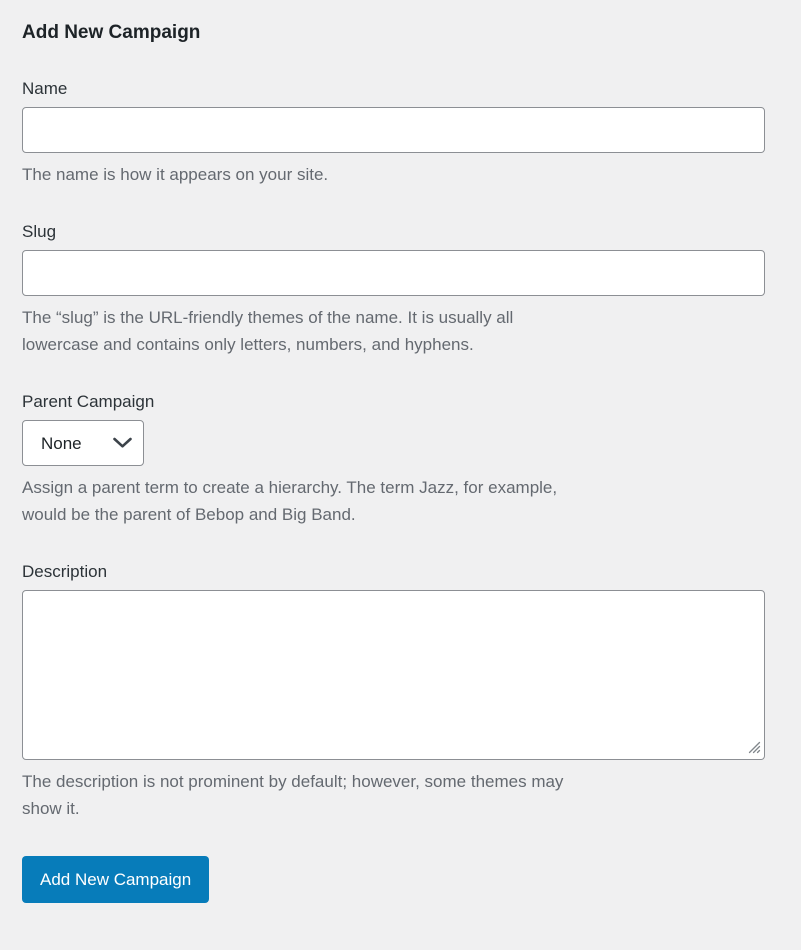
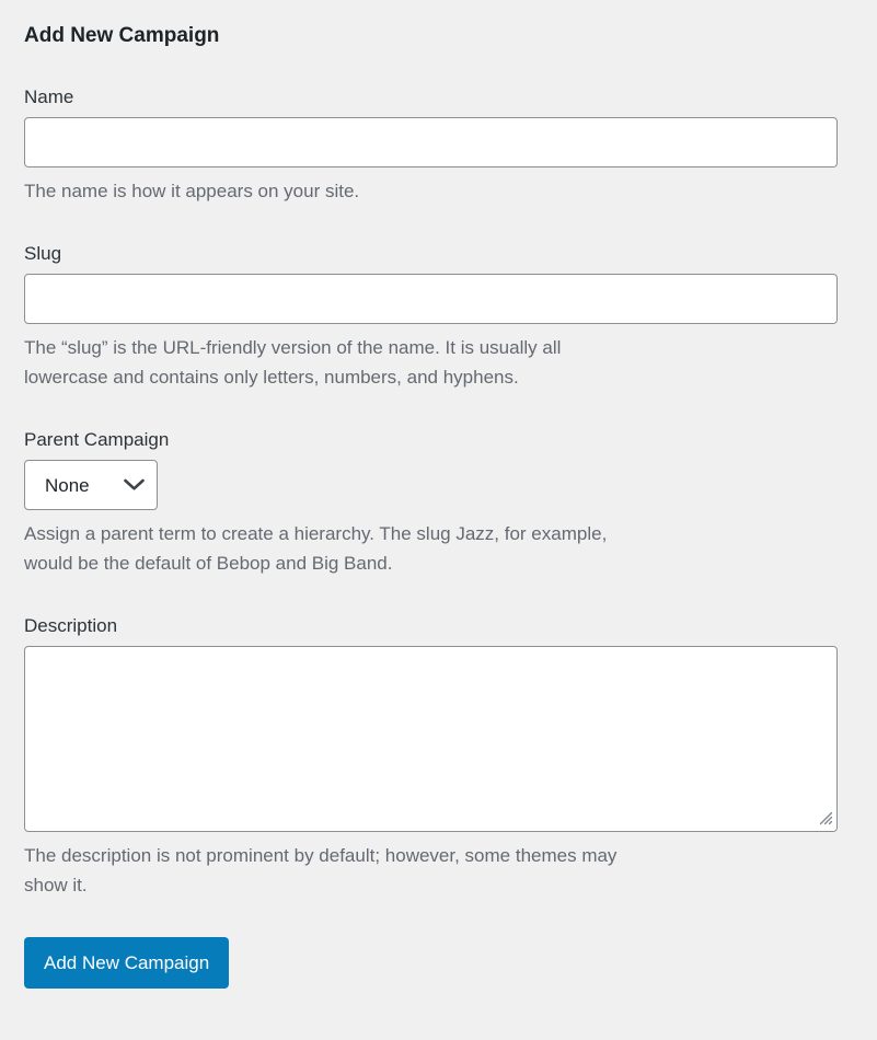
  Add New Campaign
  Name
  The name is how it appears on your site.
  Slug
- The “slug” is the URL-friendly themes of the name. It is usually all
+ The “slug” is the URL-friendly version of the name. It is usually all
  lowercase and contains only letters, numbers, and hyphens.
  Parent Campaign
  None
- Assign a parent term to create a hierarchy. The term Jazz, for example,
+ Assign a parent term to create a hierarchy. The slug Jazz, for example,
- would be the parent of Bebop and Big Band.
+ would be the default of Bebop and Big Band.
  Description
  The description is not prominent by default; however, some themes may
  show it.
  Add New Campaign
